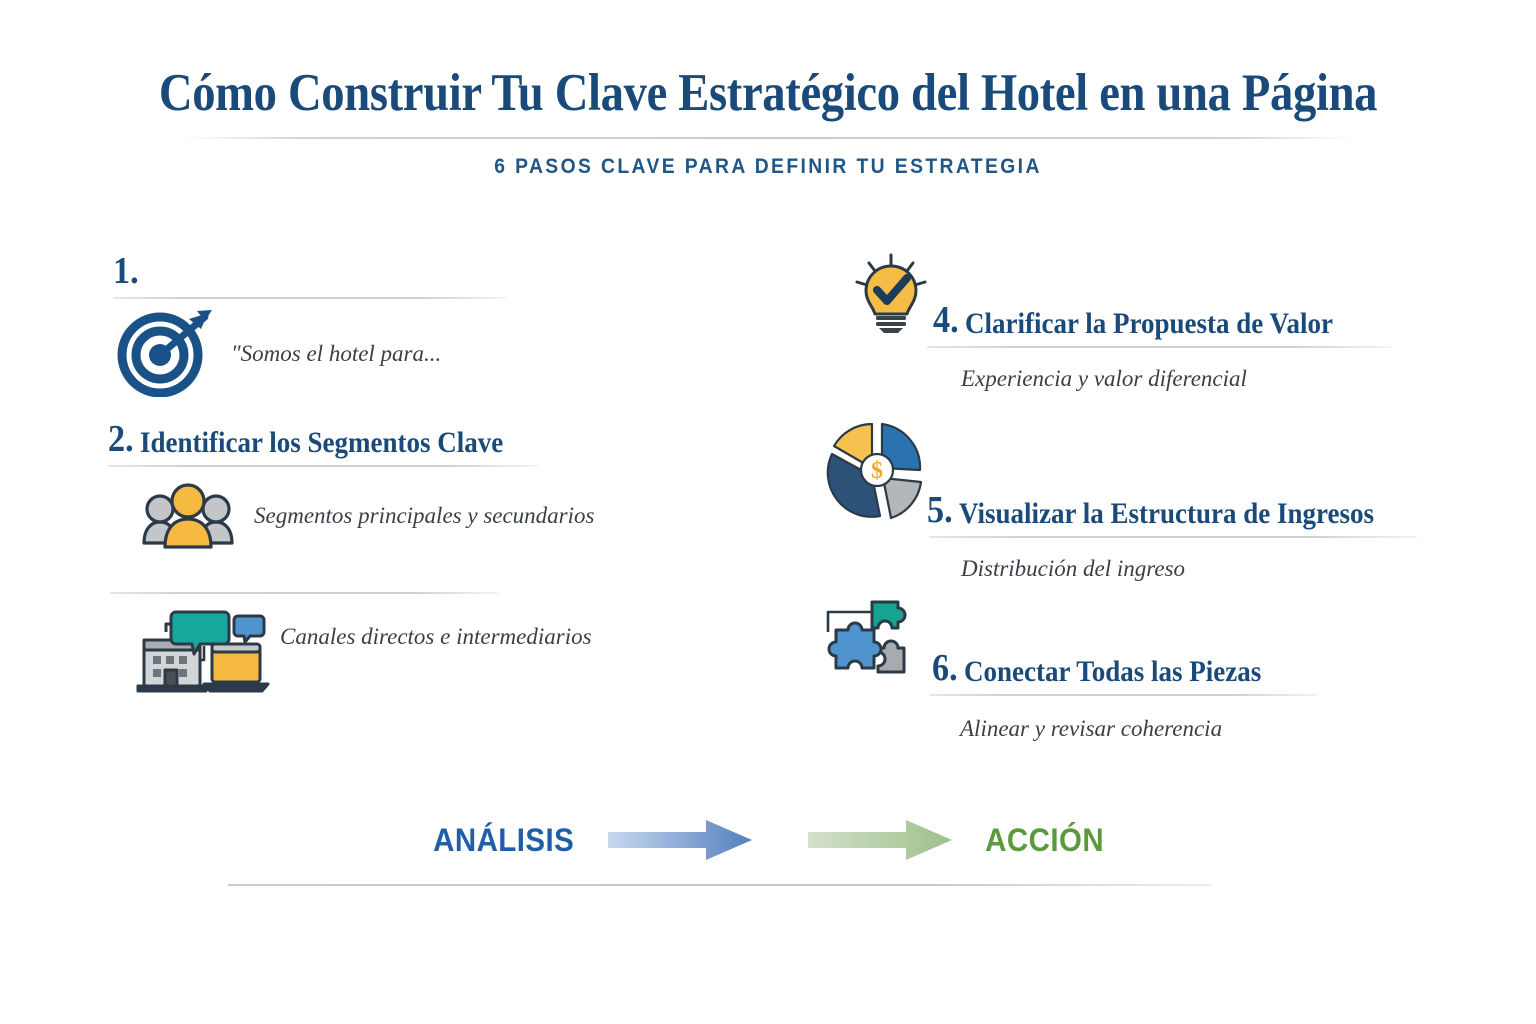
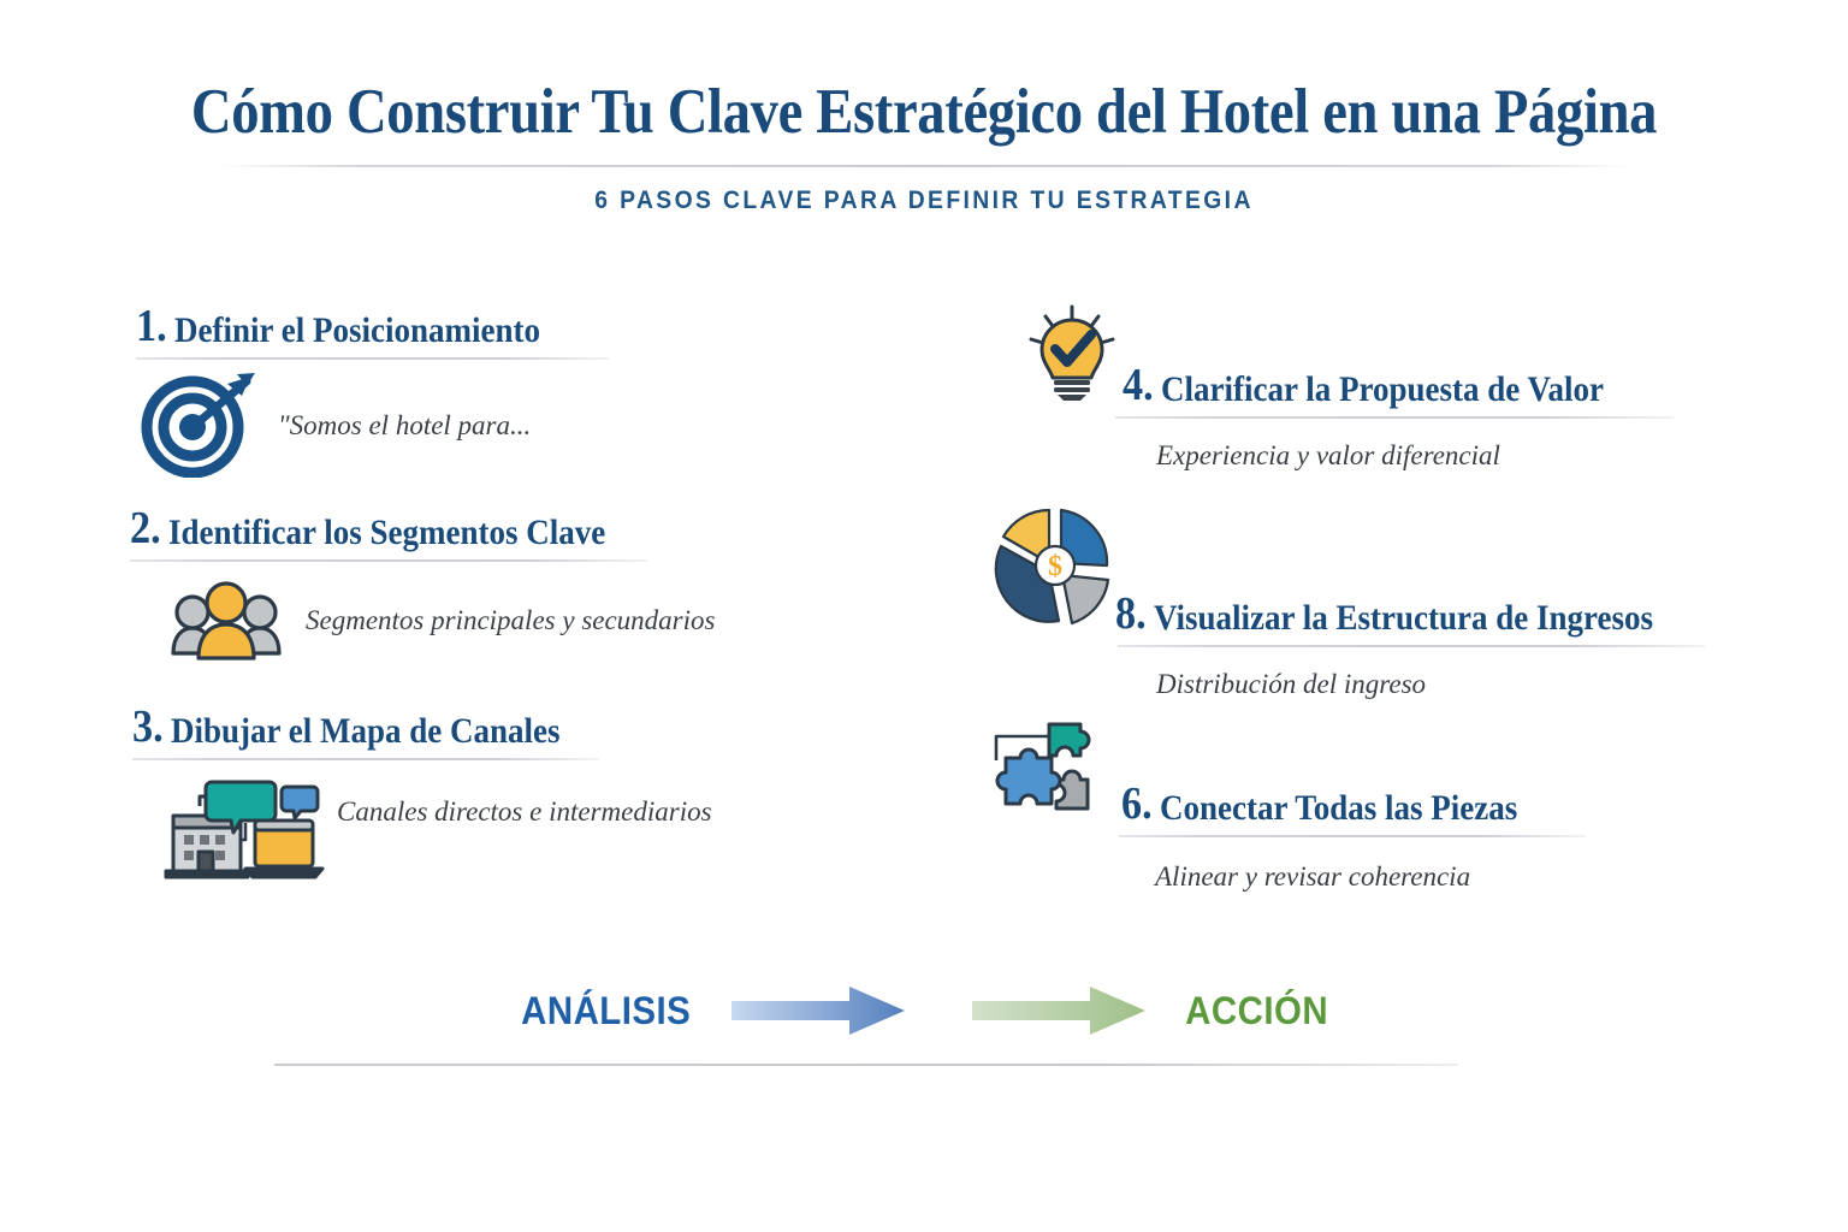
  Cómo Construir Tu Clave Estratégico del Hotel en una Página
  6 PASOS CLAVE PARA DEFINIR TU ESTRATEGIA
  1.
+ Definir el Posicionamiento
  "Somos el hotel para...
  2.
  Identificar los Segmentos Clave
  Segmentos principales y secundarios
+ 3.
+ Dibujar el Mapa de Canales
  Canales directos e intermediarios
  4.
  Clarificar la Propuesta de Valor
  Experiencia y valor diferencial
  $
- 5.
+ 8.
  Visualizar la Estructura de Ingresos
  Distribución del ingreso
  6.
  Conectar Todas las Piezas
  Alinear y revisar coherencia
  ANÁLISIS
  ACCIÓN
